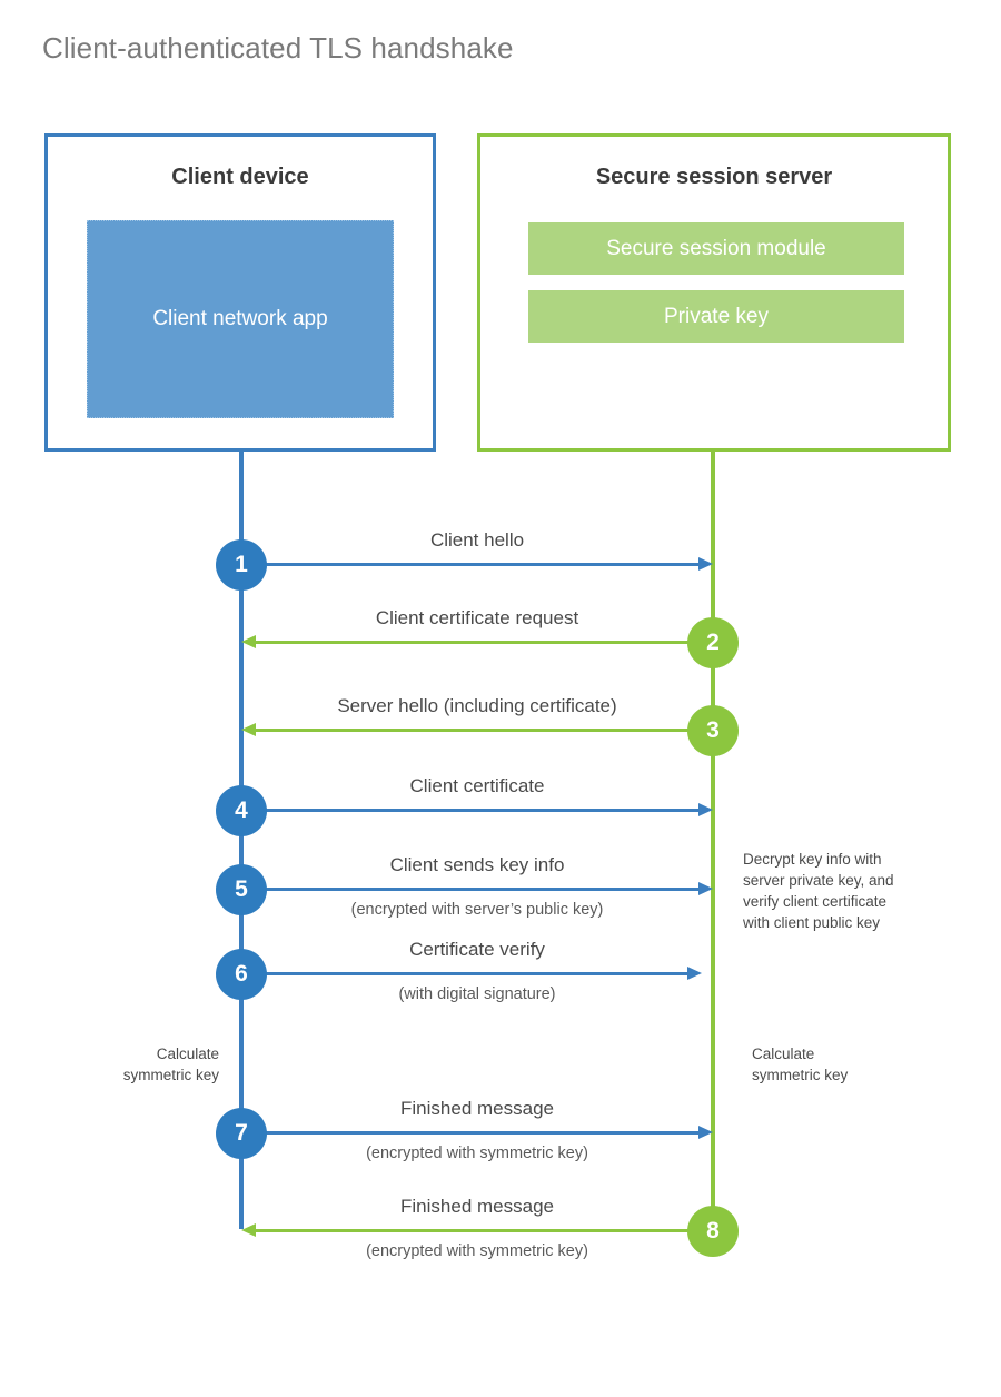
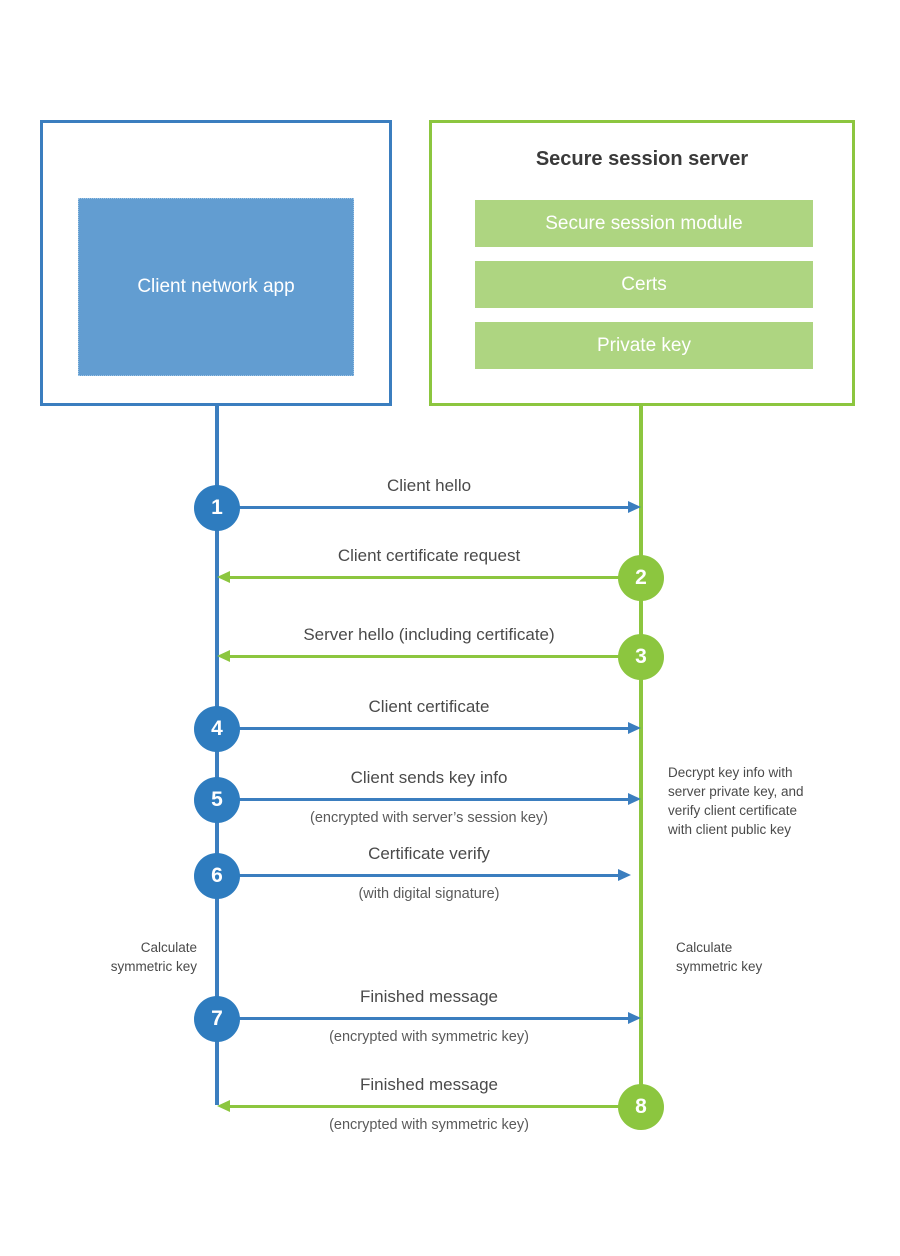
- Client-authenticated TLS handshake
- Client device
  Client network app
  Secure session server
  Secure session module
+ Certs
  Private key
  1
  Client hello
  2
  Client certificate request
  3
  Server hello (including certificate)
  4
  Client certificate
  5
  Client sends key info
- (encrypted with server’s public key)
+ (encrypted with server’s session key)
  6
  Certificate verify
  (with digital signature)
  7
  Finished message
  (encrypted with symmetric key)
  8
  Finished message
  (encrypted with symmetric key)
  Decrypt key info with
  server private key, and
  verify client certificate
  with client public key
  Calculate
  symmetric key
  Calculate
  symmetric key
